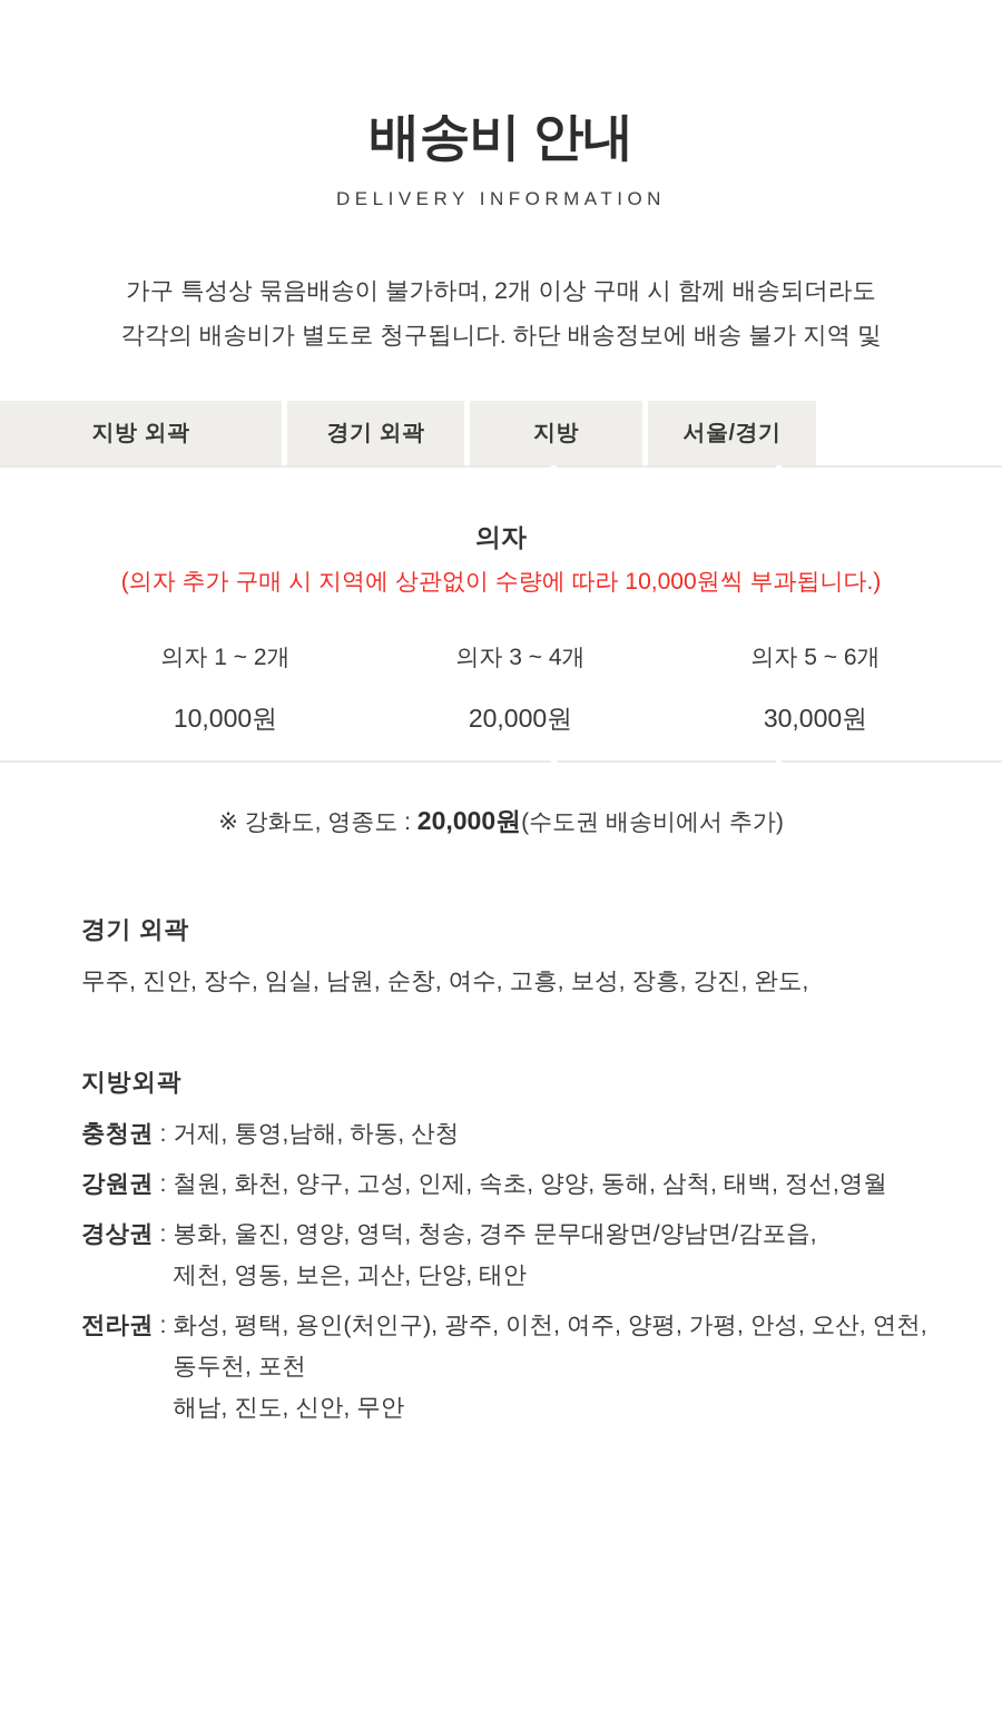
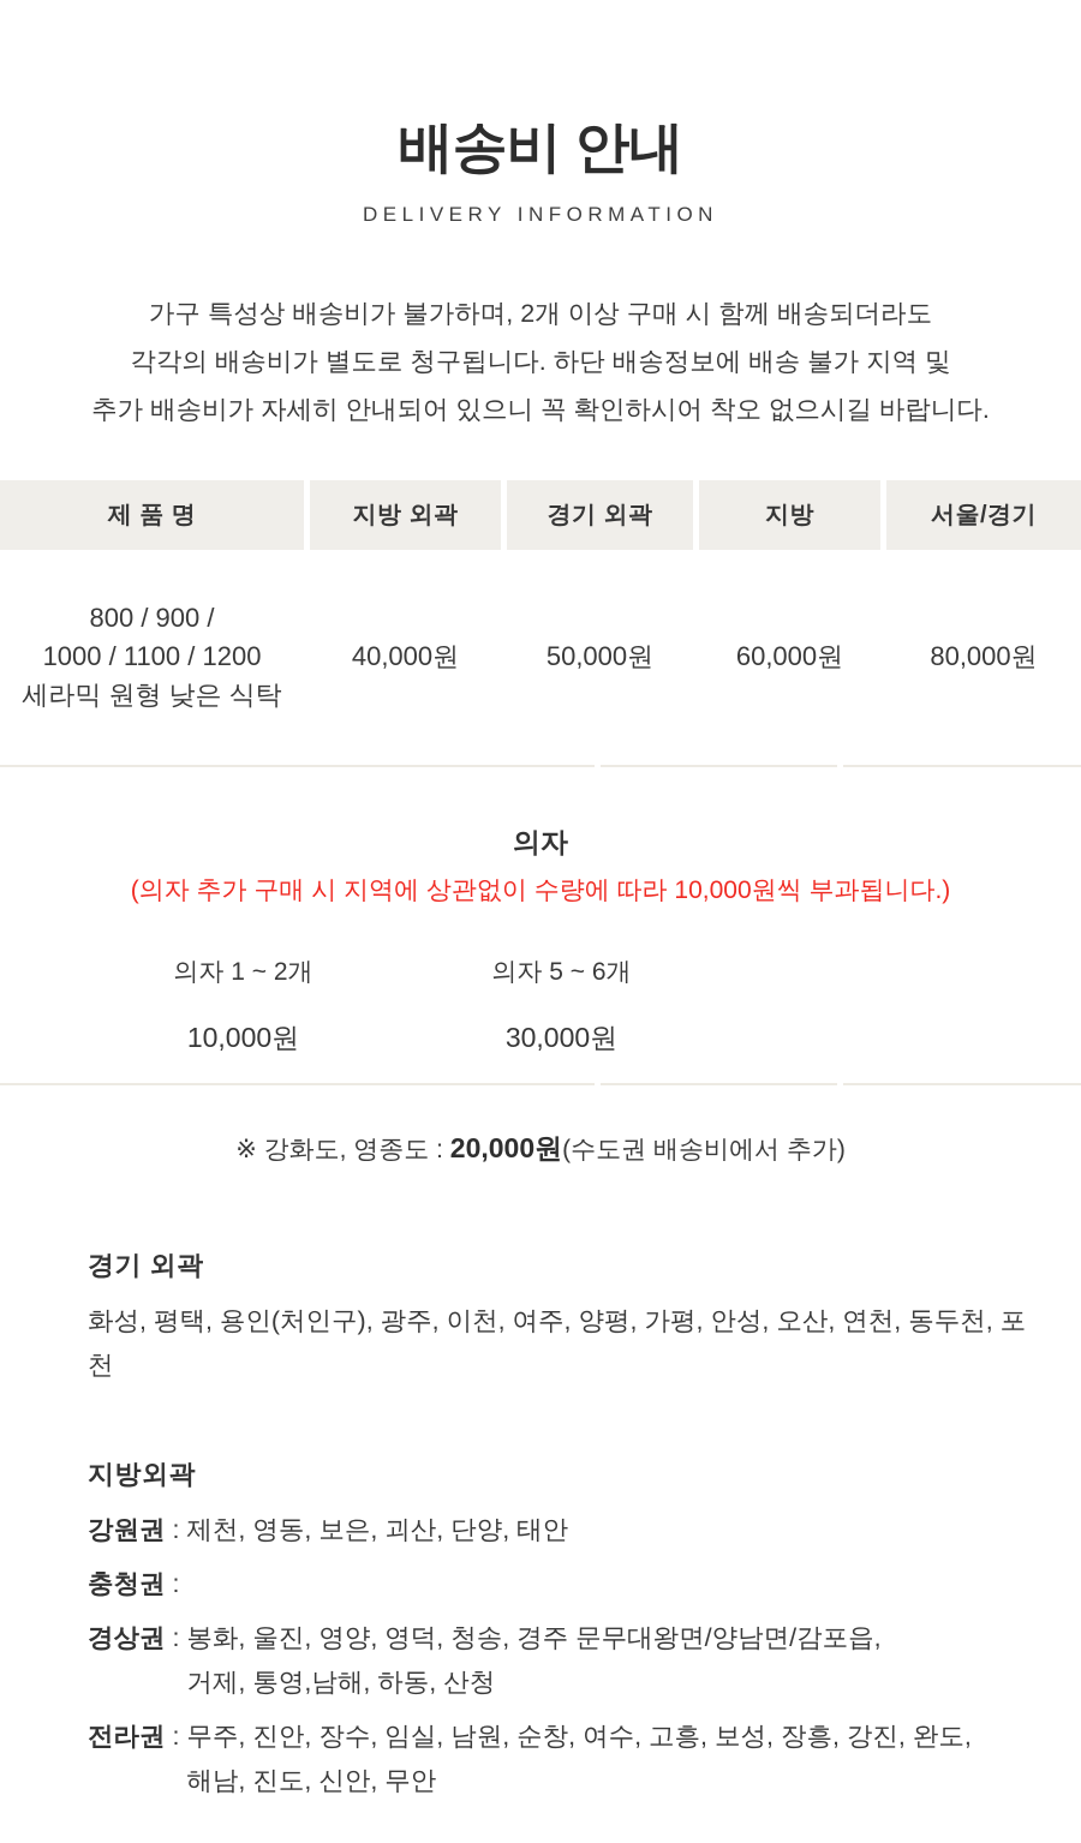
  배송비 안내
  DELIVERY INFORMATION
- 가구 특성상 묶음배송이 불가하며, 2개 이상 구매 시 함께 배송되더라도
+ 가구 특성상 배송비가 불가하며, 2개 이상 구매 시 함께 배송되더라도
  각각의 배송비가 별도로 청구됩니다. 하단 배송정보에 배송 불가 지역 및
+ 추가 배송비가 자세히 안내되어 있으니 꼭 확인하시어 착오 없으시길 바랍니다.
+ 제 품 명
  지방 외곽
  경기 외곽
  지방
  서울/경기
+ 800 / 900 /
+ 1000 / 1100 / 1200
+ 세라믹 원형 낮은 식탁
+ 40,000원
+ 50,000원
+ 60,000원
+ 80,000원
  의자
  (의자 추가 구매 시 지역에 상관없이 수량에 따라 10,000원씩 부과됩니다.)
  의자 1 ~ 2개
  10,000원
- 의자 3 ~ 4개
- 20,000원
  의자 5 ~ 6개
  30,000원
  ※ 강화도, 영종도 : 20,000원(수도권 배송비에서 추가)
  경기 외곽
- 무주, 진안, 장수, 임실, 남원, 순창, 여수, 고흥, 보성, 장흥, 강진, 완도,
+ 화성, 평택, 용인(처인구), 광주, 이천, 여주, 양평, 가평, 안성, 오산, 연천, 동두천, 포천
  지방외곽
- 충청권
+ 강원권
  :
- 거제, 통영,남해, 하동, 산청
+ 제천, 영동, 보은, 괴산, 단양, 태안
- 강원권
+ 충청권
  :
- 철원, 화천, 양구, 고성, 인제, 속초, 양양, 동해, 삼척, 태백, 정선,영월
  경상권
  :
  봉화, 울진, 영양, 영덕, 청송, 경주 문무대왕면/양남면/감포읍,
- 제천, 영동, 보은, 괴산, 단양, 태안
+ 거제, 통영,남해, 하동, 산청
  전라권
  :
- 화성, 평택, 용인(처인구), 광주, 이천, 여주, 양평, 가평, 안성, 오산, 연천, 동두천, 포천
+ 무주, 진안, 장수, 임실, 남원, 순창, 여수, 고흥, 보성, 장흥, 강진, 완도,
  해남, 진도, 신안, 무안
